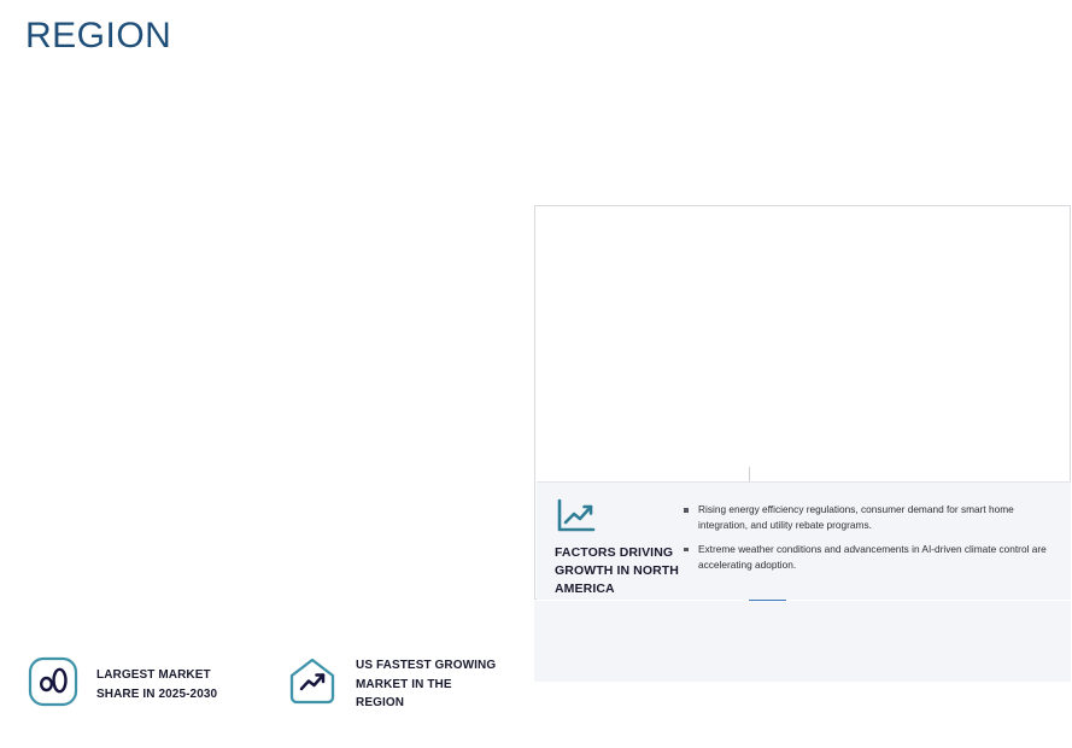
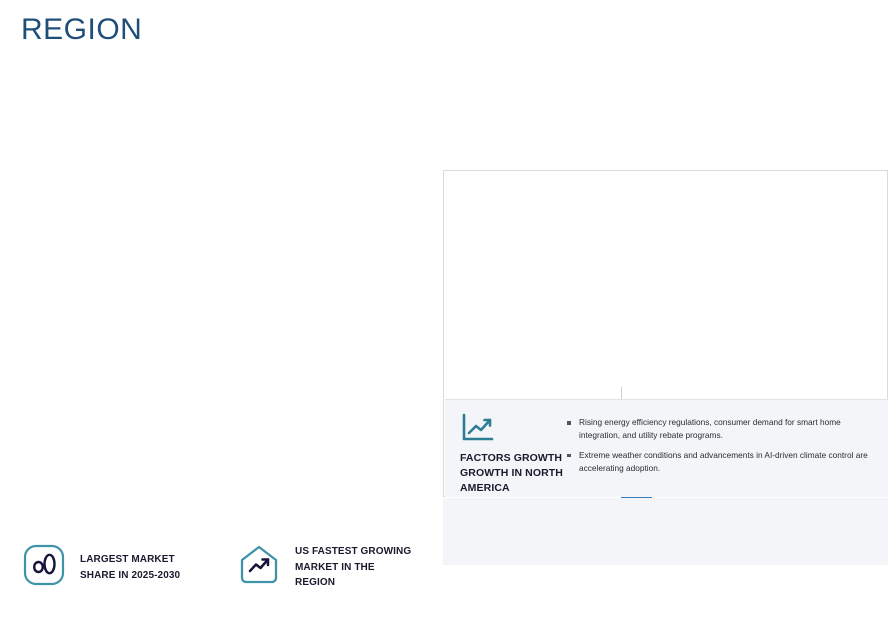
  REGION
- FACTORS DRIVING GROWTH IN NORTH AMERICA
+ FACTORS GROWTH GROWTH IN NORTH AMERICA
  Rising energy efficiency regulations, consumer demand for smart home integration, and utility rebate programs.
  Extreme weather conditions and advancements in AI-driven climate control are accelerating adoption.
  LARGEST MARKET
  SHARE IN 2025-2030
  US FASTEST GROWING
  MARKET IN THE
  REGION
